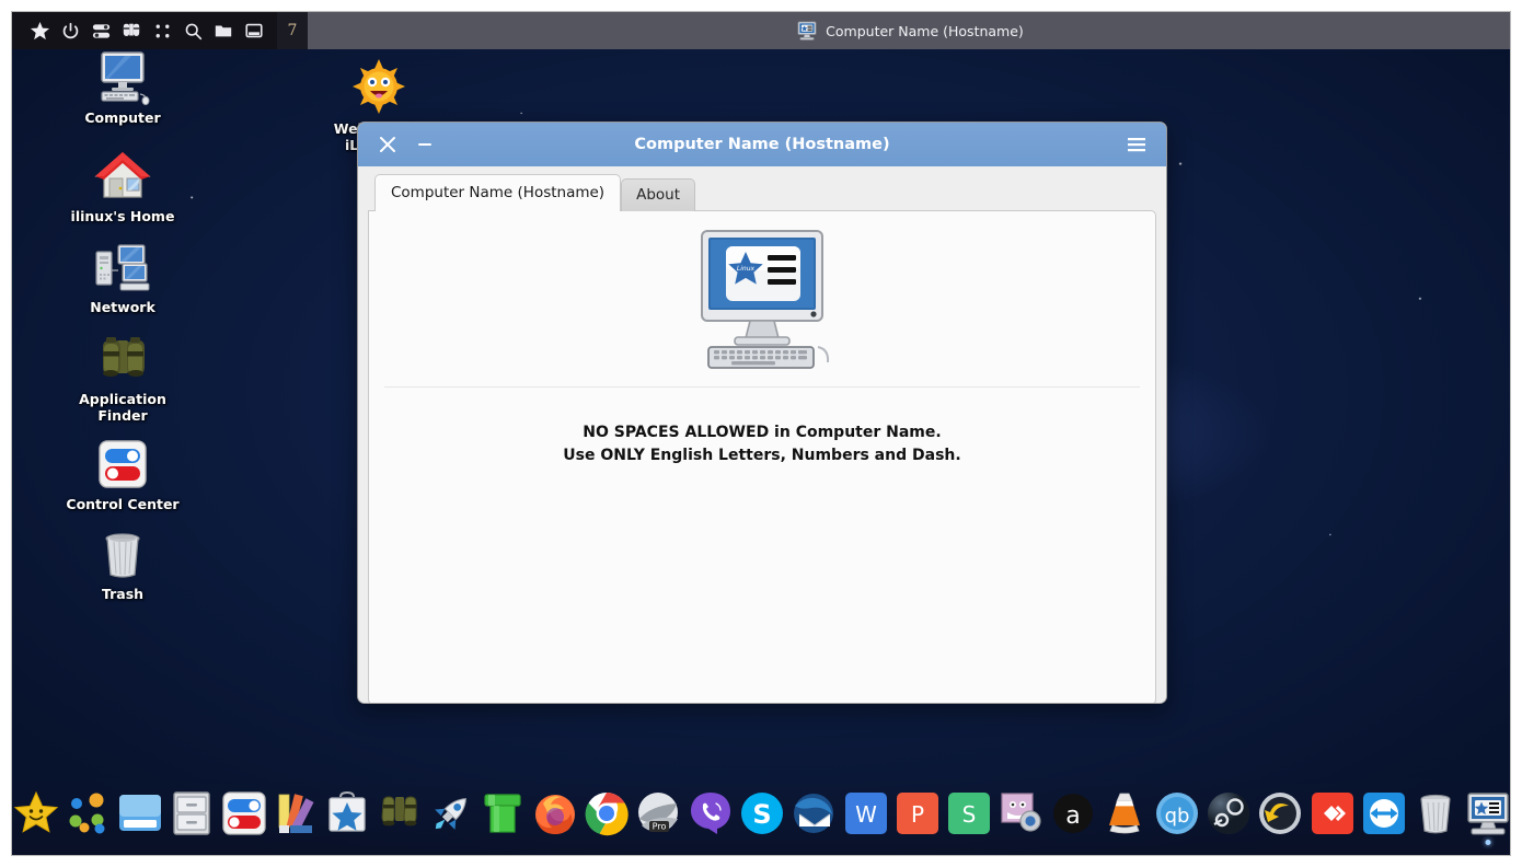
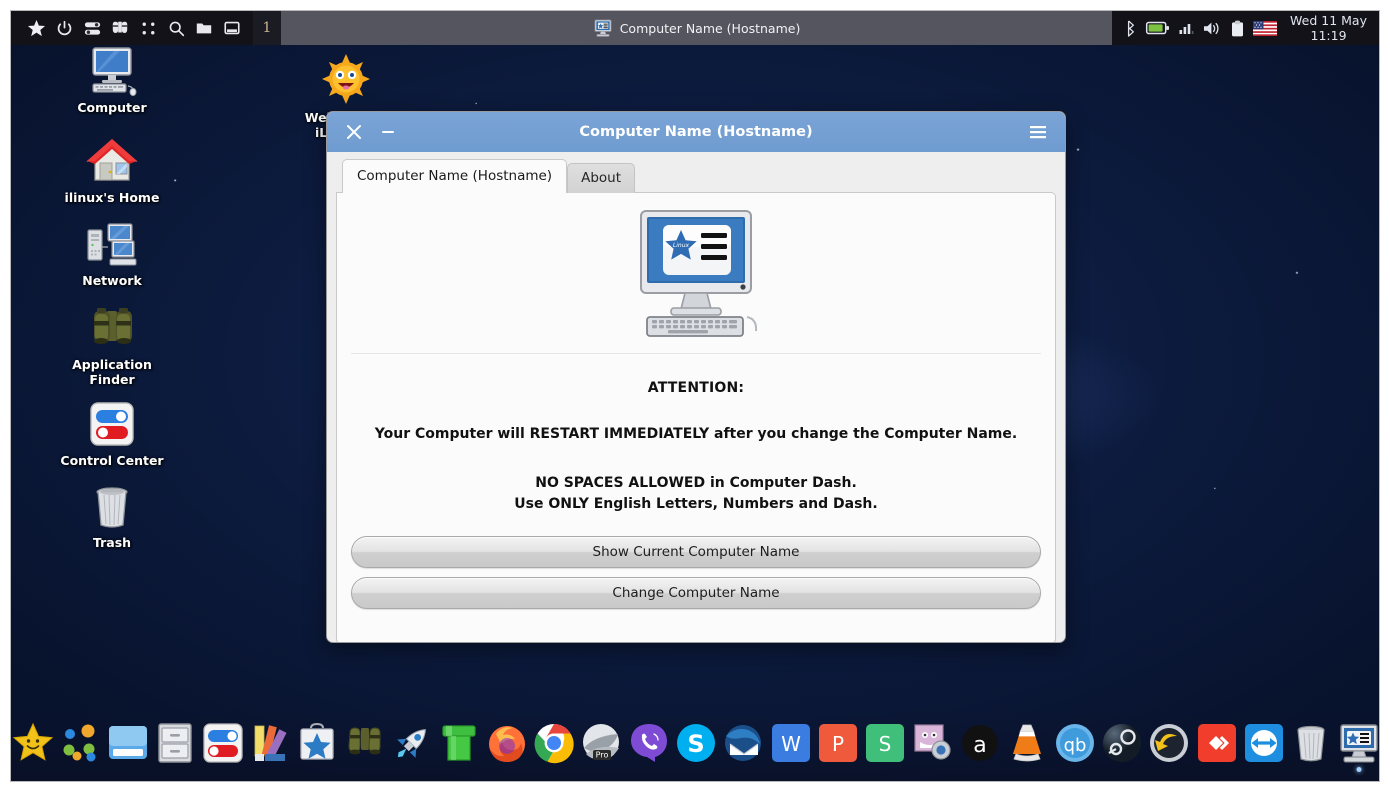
  Computer Name (Hostname)
  Computer Name (Hostname)
  About
+ ATTENTION:
+ Your Computer will RESTART IMMEDIATELY after you change the Computer Name.
- NO SPACES ALLOWED in Computer Name.
+ NO SPACES ALLOWED in Computer Dash.
  Use ONLY English Letters, Numbers and Dash.
+ Show Current Computer Name
+ Change Computer Name
- 7
+ 1
  Computer Name (Hostname)
+ Wed 11 May
+ 11:19
  Pro
  S
  W
  P
  S
  a
  qb
